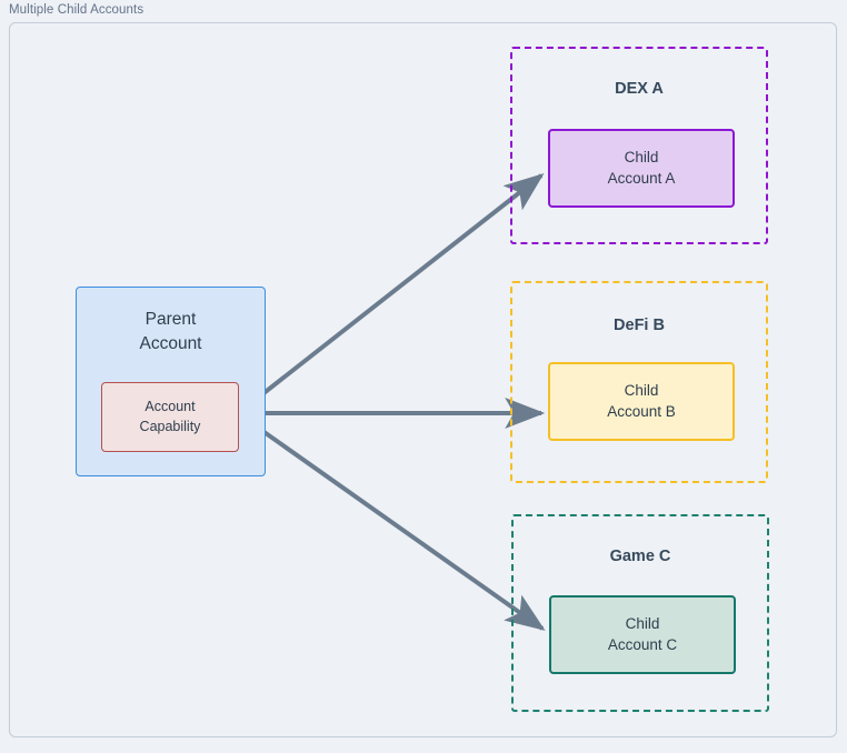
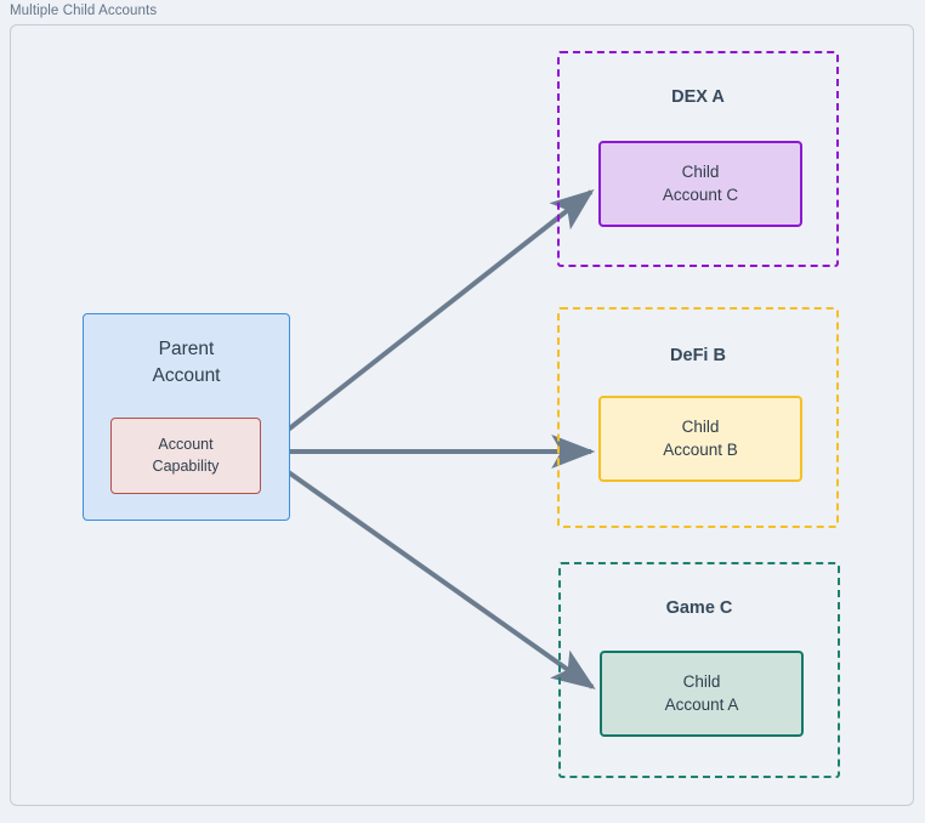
  Multiple Child Accounts
  Parent
  Account
  Account
  Capability
  DEX A
  Child
- Account A
+ Account C
  DeFi B
  Child
  Account B
  Game C
  Child
- Account C
+ Account A
